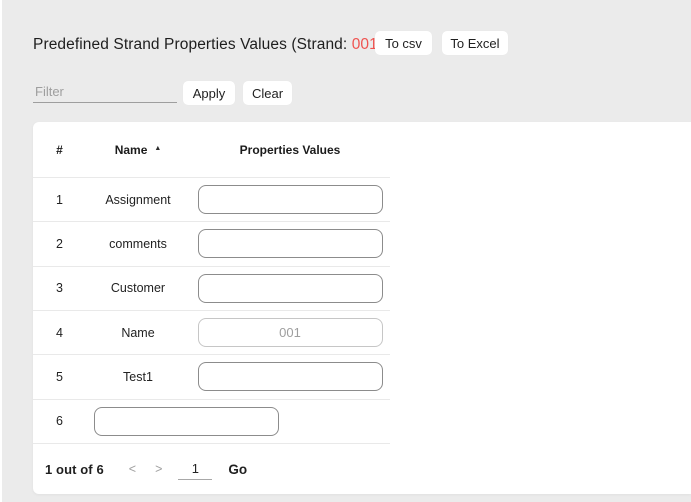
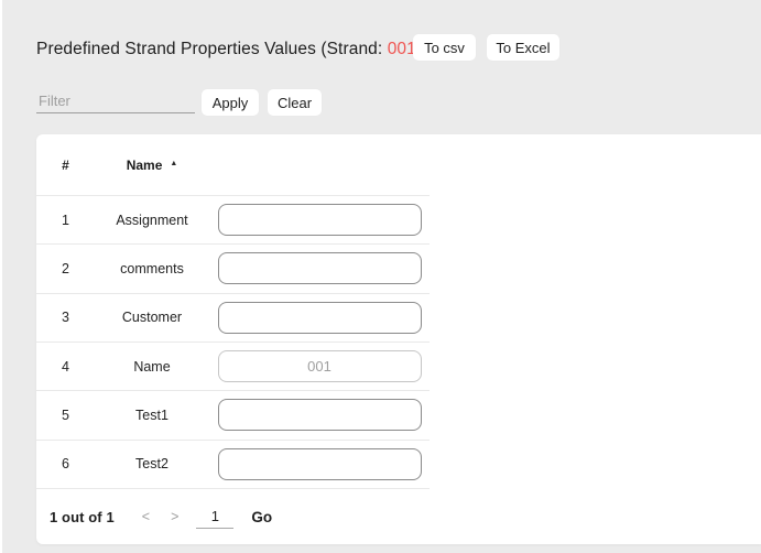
  Predefined Strand Properties Values (Strand: 001
  To csv
  To Excel
  Filter
  Apply
  Clear
  #
  Name
- Properties Values
  1
  Assignment
  2
  comments
  3
  Customer
  4
  Name
  001
  5
  Test1
  6
+ Test2
- 1 out of 6
+ 1 out of 1
  <
  >
  1
  Go
